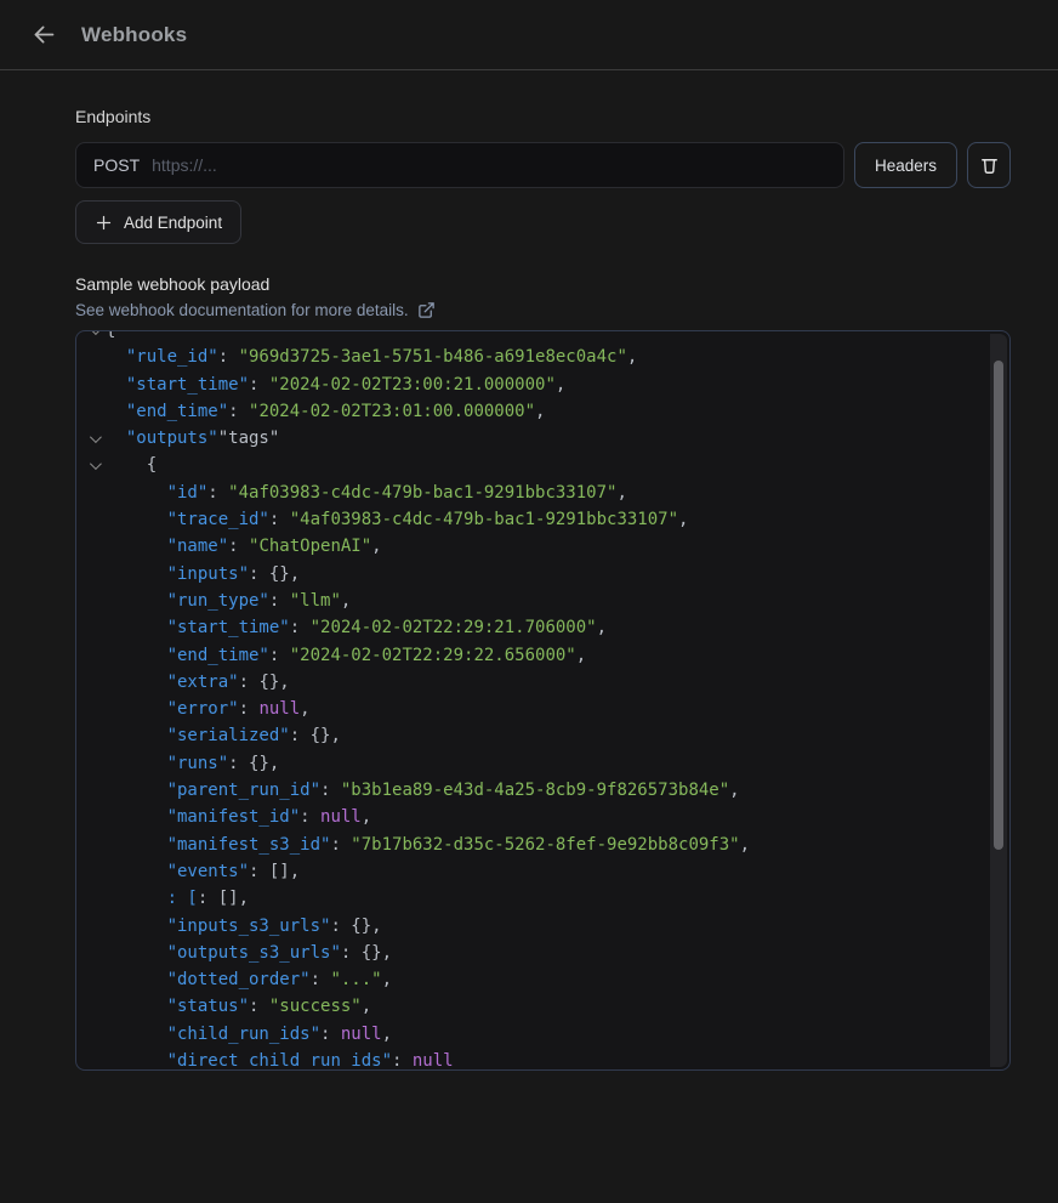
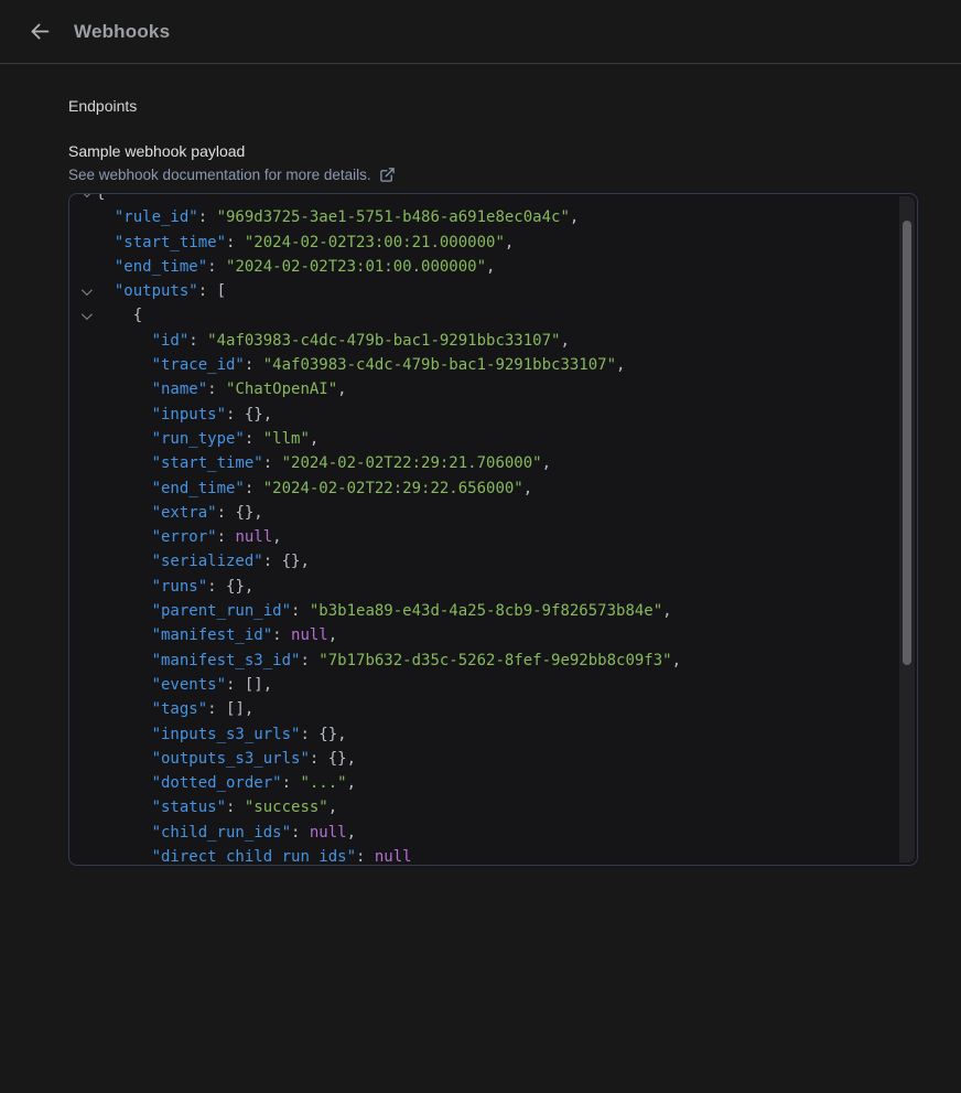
  Webhooks
  Endpoints
- POST
- https://...
- Headers
- Add Endpoint
  Sample webhook payload
  See webhook documentation for more details.
  "rule_id"
  :
  "969d3725-3ae1-5751-b486-a691e8ec0a4c"
  ,
  "start_time"
  :
  "2024-02-02T23:00:21.000000"
  ,
  "end_time"
  :
  "2024-02-02T23:01:00.000000"
  ,
  "outputs"
- "tags"
+ : [
  {
  "id"
  :
  "4af03983-c4dc-479b-bac1-9291bbc33107"
  ,
  "trace_id"
  :
  "4af03983-c4dc-479b-bac1-9291bbc33107"
  ,
  "name"
  :
  "ChatOpenAI"
  ,
  "inputs"
  : {},
  "run_type"
  :
  "llm"
  ,
  "start_time"
  :
  "2024-02-02T22:29:21.706000"
  ,
  "end_time"
  :
  "2024-02-02T22:29:22.656000"
  ,
  "extra"
  : {},
  "error"
  :
  null
  ,
  "serialized"
  : {},
  "runs"
  : {},
  "parent_run_id"
  :
  "b3b1ea89-e43d-4a25-8cb9-9f826573b84e"
  ,
  "manifest_id"
  :
  null
  ,
  "manifest_s3_id"
  :
  "7b17b632-d35c-5262-8fef-9e92bb8c09f3"
  ,
  "events"
  : [],
- : [
+ "tags"
  : [],
  "inputs_s3_urls"
  : {},
  "outputs_s3_urls"
  : {},
  "dotted_order"
  :
  "..."
  ,
  "status"
  :
  "success"
  ,
  "child_run_ids"
  :
  null
  ,
  "direct_child_run_ids"
  :
  null
